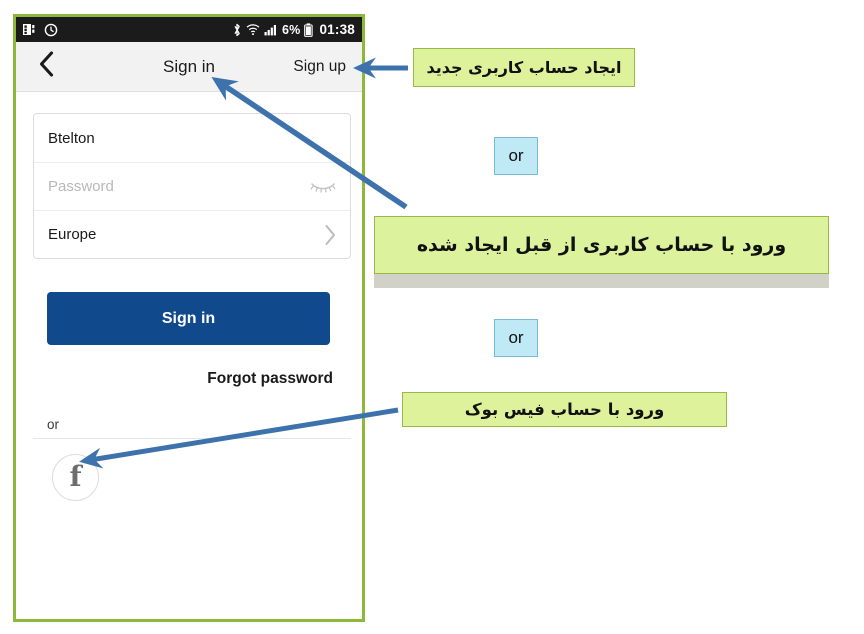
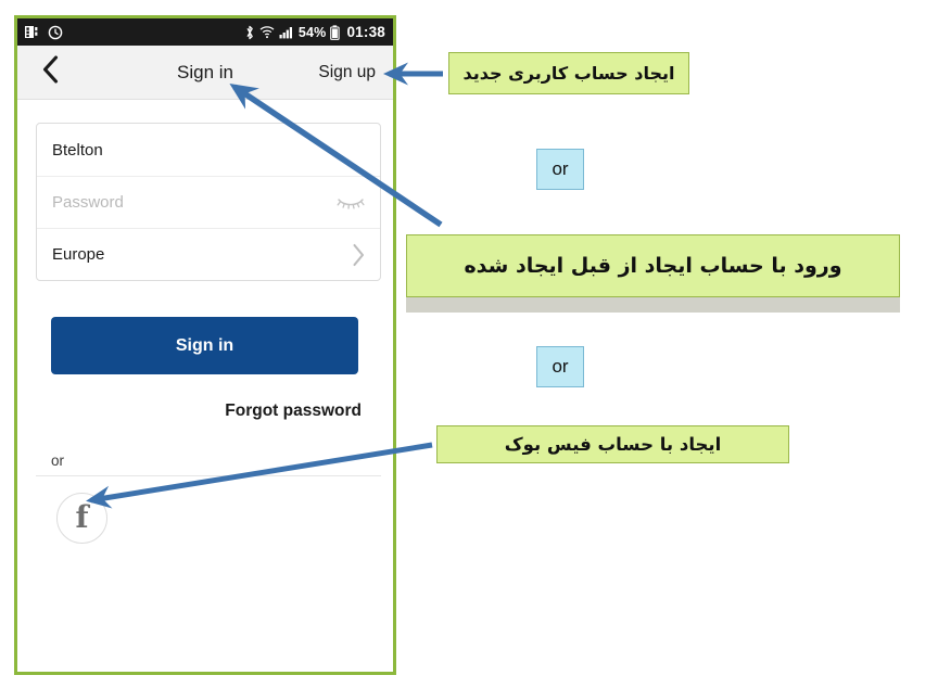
- 6%
+ 54%
  01:38
  Sign in
  Sign up
  Btelton
  Password
  Europe
  Sign in
  Forgot password
  or
  f
  ایجاد حساب کاربری جدید
- ورود با حساب کاربری از قبل ایجاد شده
+ ورود با حساب ایجاد از قبل ایجاد شده
- ورود با حساب فیس بوک
+ ایجاد با حساب فیس بوک
  or
  or
